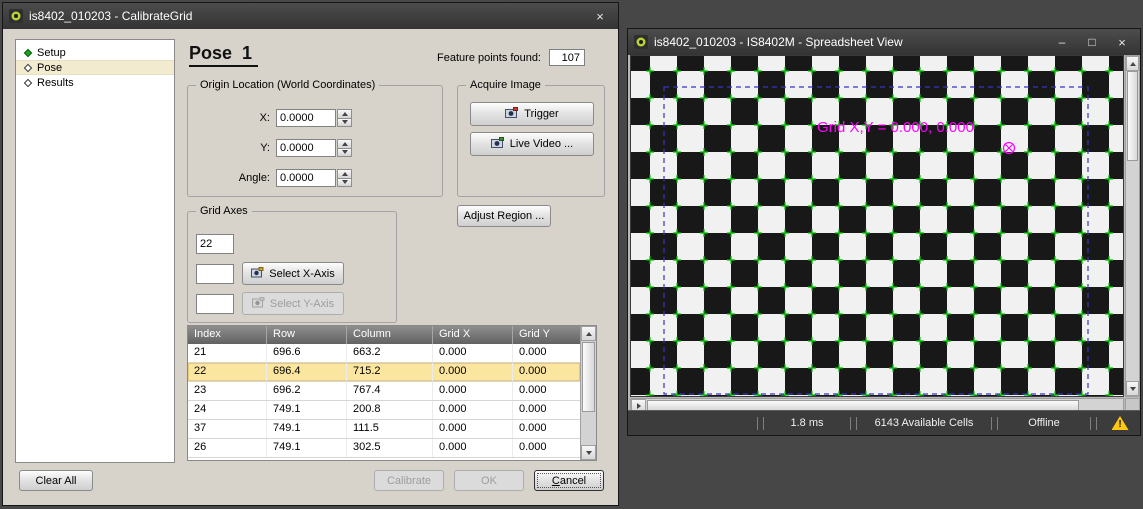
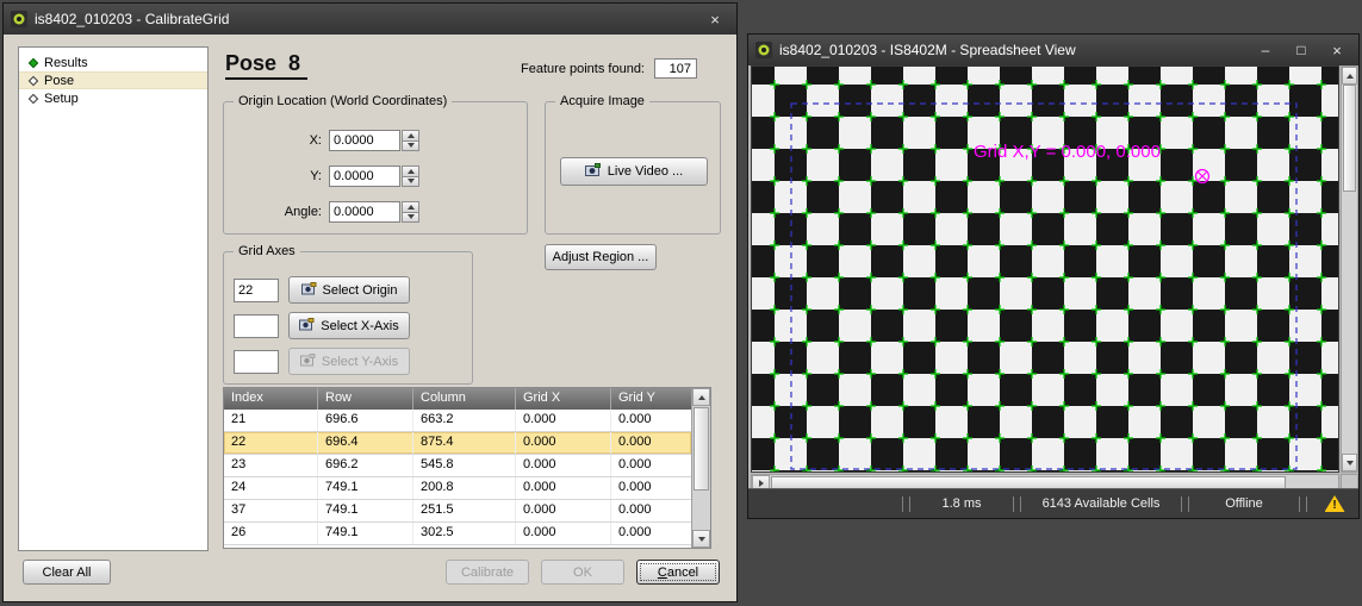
  is8402_010203 - CalibrateGrid
  ×
- Setup
+ Results
  Pose
- Results
+ Setup
- Pose 1
+ Pose 8
  Feature points found:
  107
  Origin Location (World Coordinates)
  X:
  0.0000
  Y:
  0.0000
  Angle:
  0.0000
  Acquire Image
- Trigger
  Live Video ...
  Grid Axes
  22
+ Select Origin
  Select X-Axis
  Select Y-Axis
  Adjust Region ...
  Index
  Row
  Column
  Grid X
  Grid Y
  21
  696.6
  663.2
  0.000
  0.000
  22
  696.4
- 715.2
+ 875.4
  0.000
  0.000
  23
  696.2
- 767.4
+ 545.8
  0.000
  0.000
  24
  749.1
  200.8
  0.000
  0.000
  37
  749.1
- 111.5
+ 251.5
  0.000
  0.000
  26
  749.1
  302.5
  0.000
  0.000
  Clear All
  Calibrate
  OK
  C
  ancel
  is8402_010203 - IS8402M - Spreadsheet View
  –
  □
  ×
  Grid X,Y = 0.000, 0.000
  1.8 ms
  6143 Available Cells
  Offline
